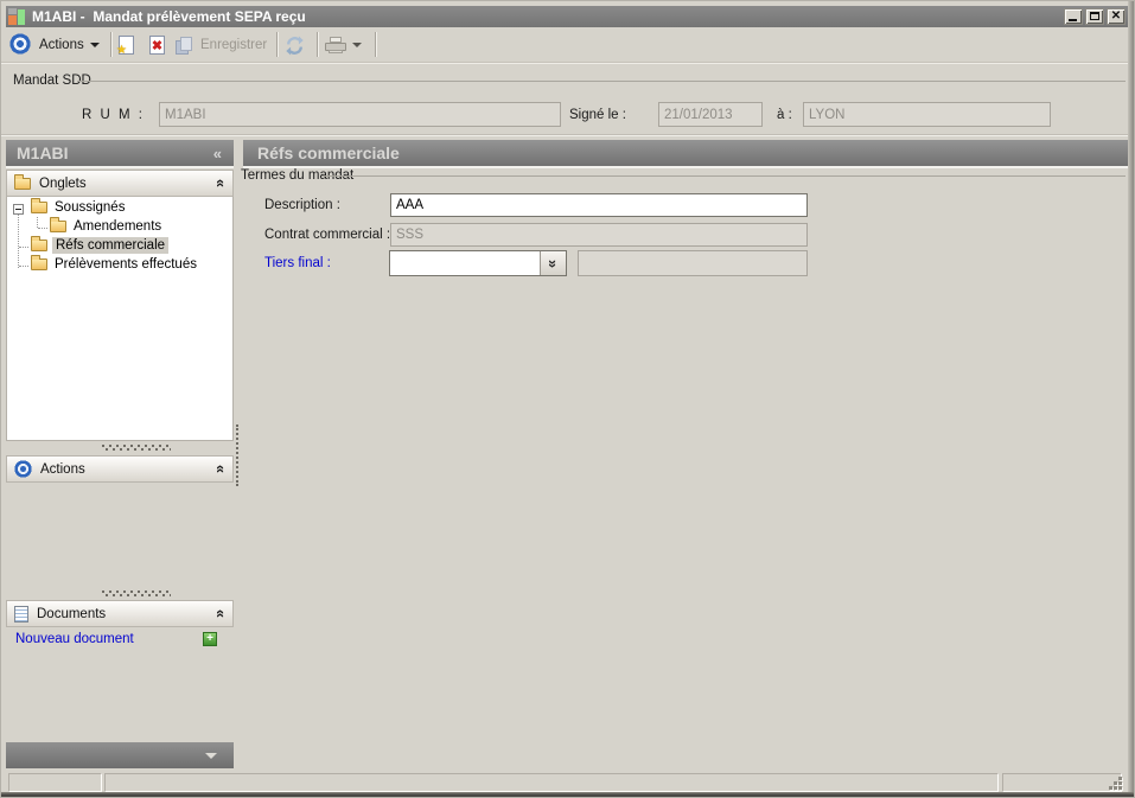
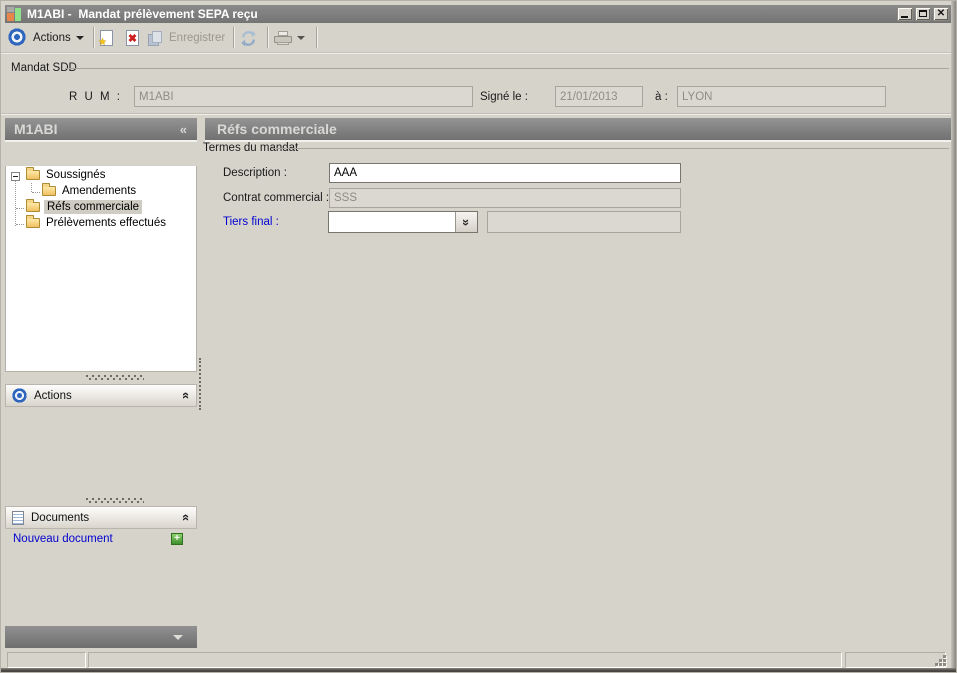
  M1ABI - Mandat prélèvement SEPA reçu
  ✕
  Actions
  ★
  ✖
  Enregistrer
  Mandat S
  R U M :
  M1ABI
  Signé le :
  21/01/2013
  à :
  LYON
  M1ABI
  «
- Onglets
  Soussignés
  Amendements
  Réfs commerciale
  Prélèvements effectués
  Actions
  Documents
  Nouveau document
  +
  Réfs commerciale
  Description :
  AAA
  Contrat commercial :
  SSS
  Tiers final :
